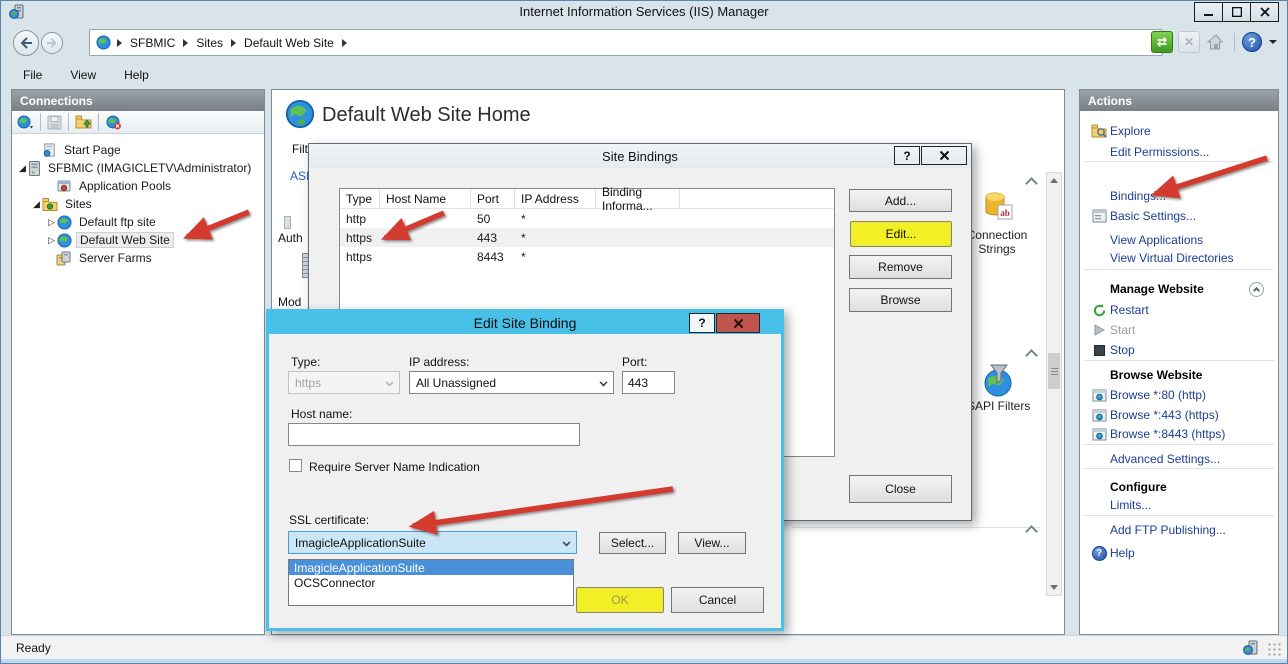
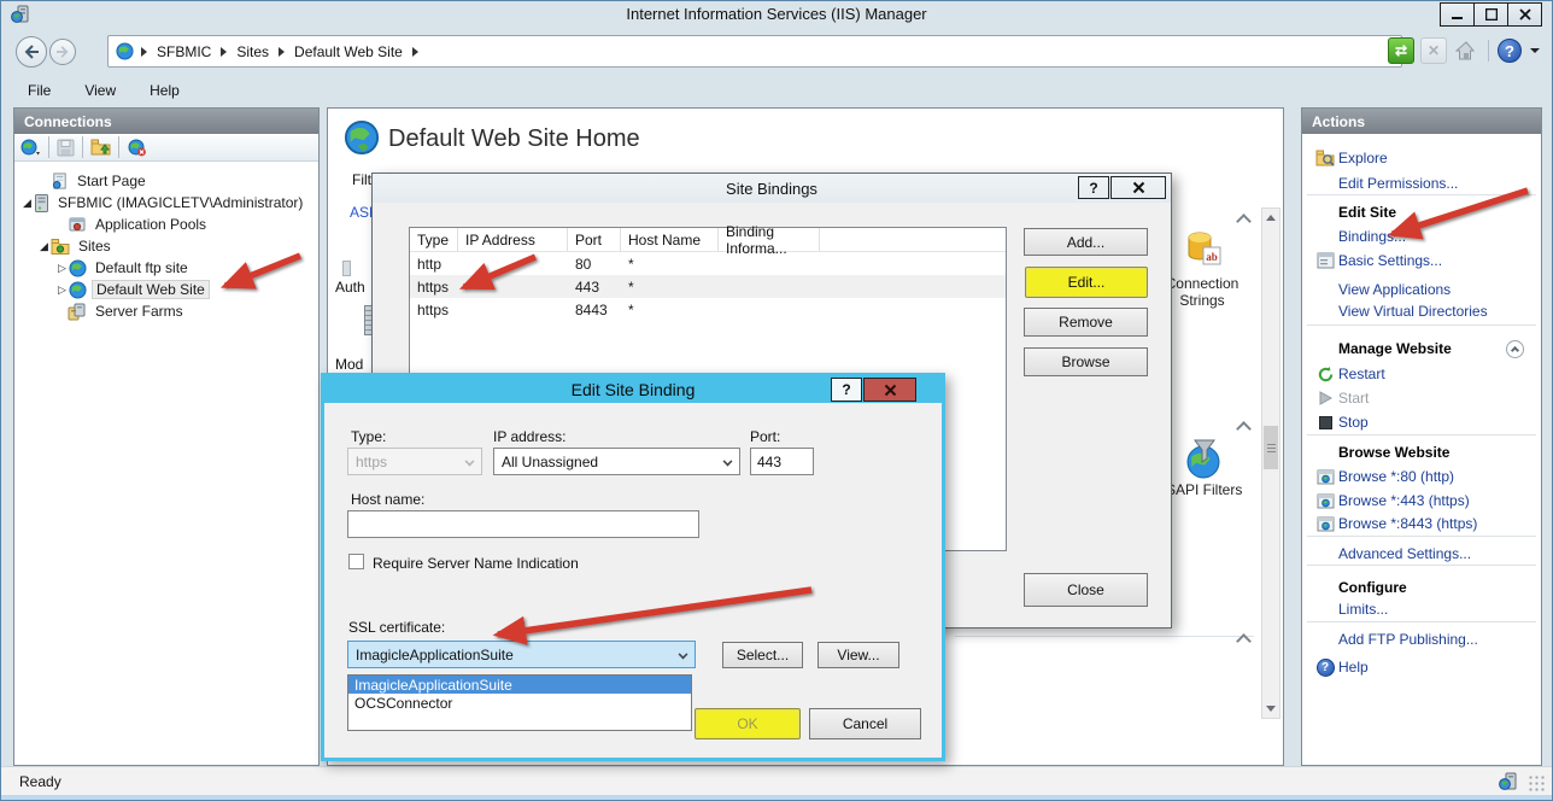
  Internet Information Services (IIS) Manager
  SFBMIC
  Sites
  Default Web Site
  ⇄
  ✕
  ?
  File
  View
  Help
  Connections
  Start Page
  ◢
  SFBMIC (IMAGICLETV\Administrator)
  Application Pools
  ◢
  Sites
  ▷
  Default ftp site
  ▷
  Default Web Site
  Server Farms
  Default Web Site Home
  Filt
  Auth
  Mod
  ab
  onnection Strings
  API Filters
  Actions
  Explore
  Edit Permissions...
+ Edit Site
  Bindings..
  Basic Settings...
  View Applications
  View Virtual Directories
  Manage Website
  Restart
  Start
  Stop
  Browse Website
  Browse *:80 (http)
  Browse *:443 (https)
  Browse *:8443 (https)
  Advanced Settings...
  Configure
  Limits...
  Add FTP Publishing...
  ?
  Help
  Ready
  Site Bindings
  ?
  Type
- Host Name
+ IP Address
  Port
- IP Address
+ Host Name
  Binding Informa...
  http
- 50
+ 80
  *
  https
  443
  *
  https
  8443
  *
  Add...
  Edit...
  Remove
  Browse
  Close
  Edit Site Binding
  ?
  Type:
  IP address:
  Port:
  https
  All Unassigned
  443
  Host name:
  Require Server Name Indication
  SSL certificate:
  ImagicleApplicationSuite
  Select...
  View...
  ImagicleApplicationSuite
  OCSConnector
  OK
  Cancel
